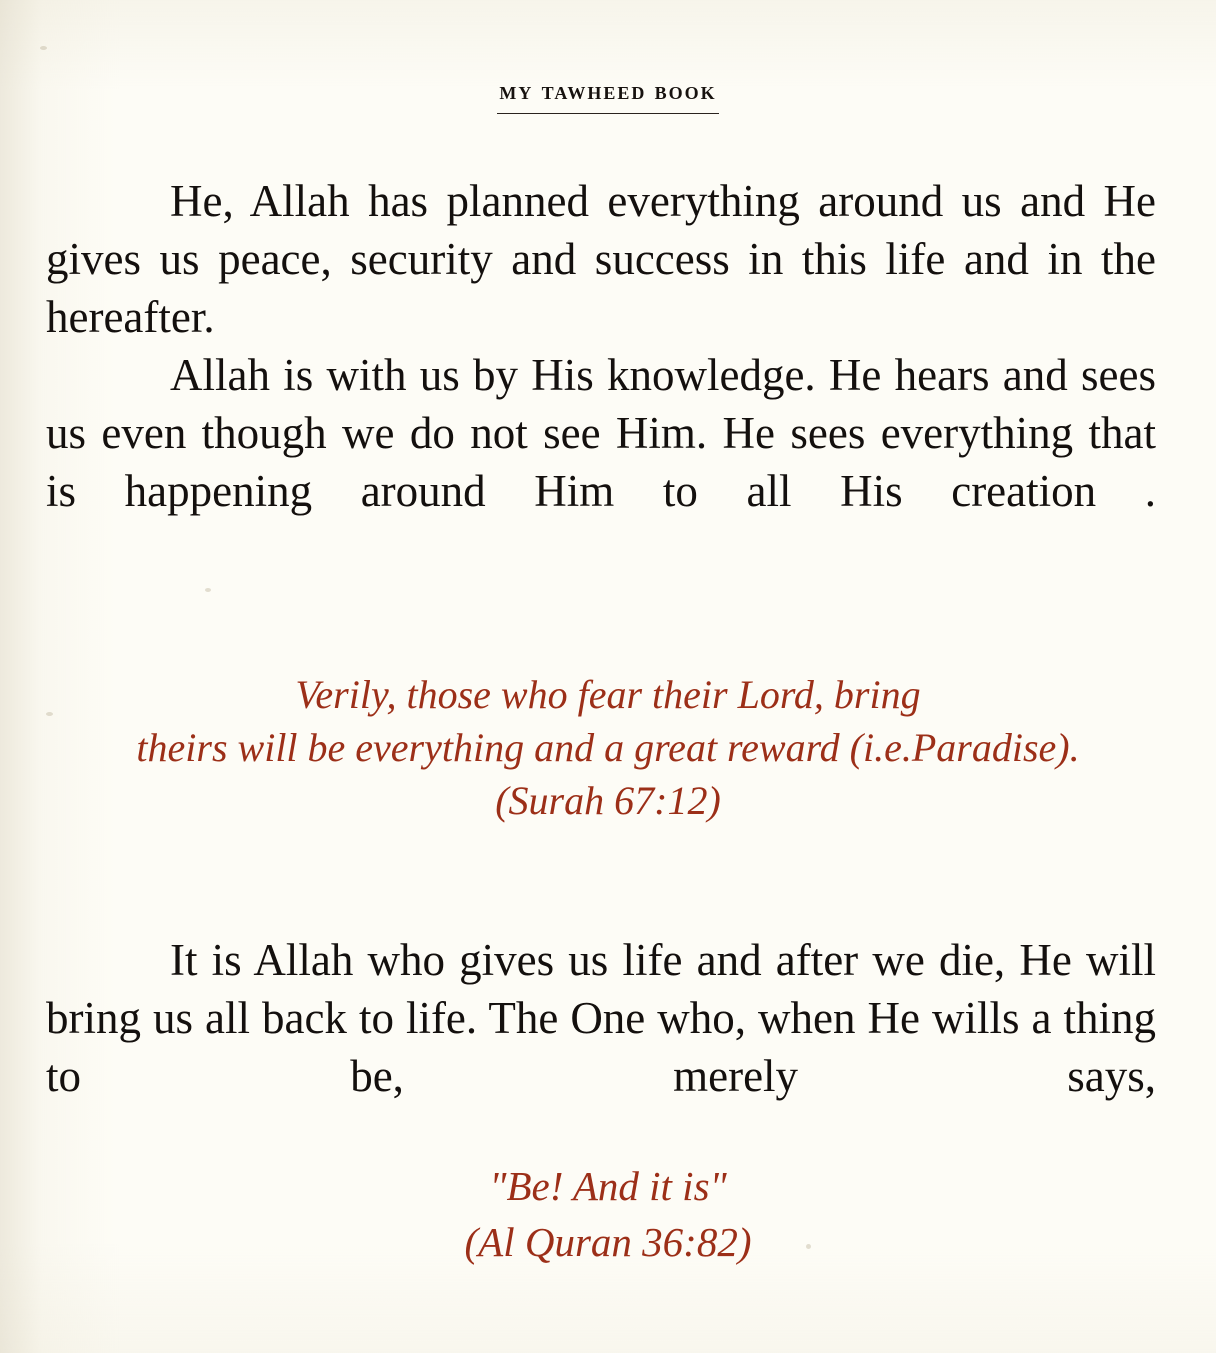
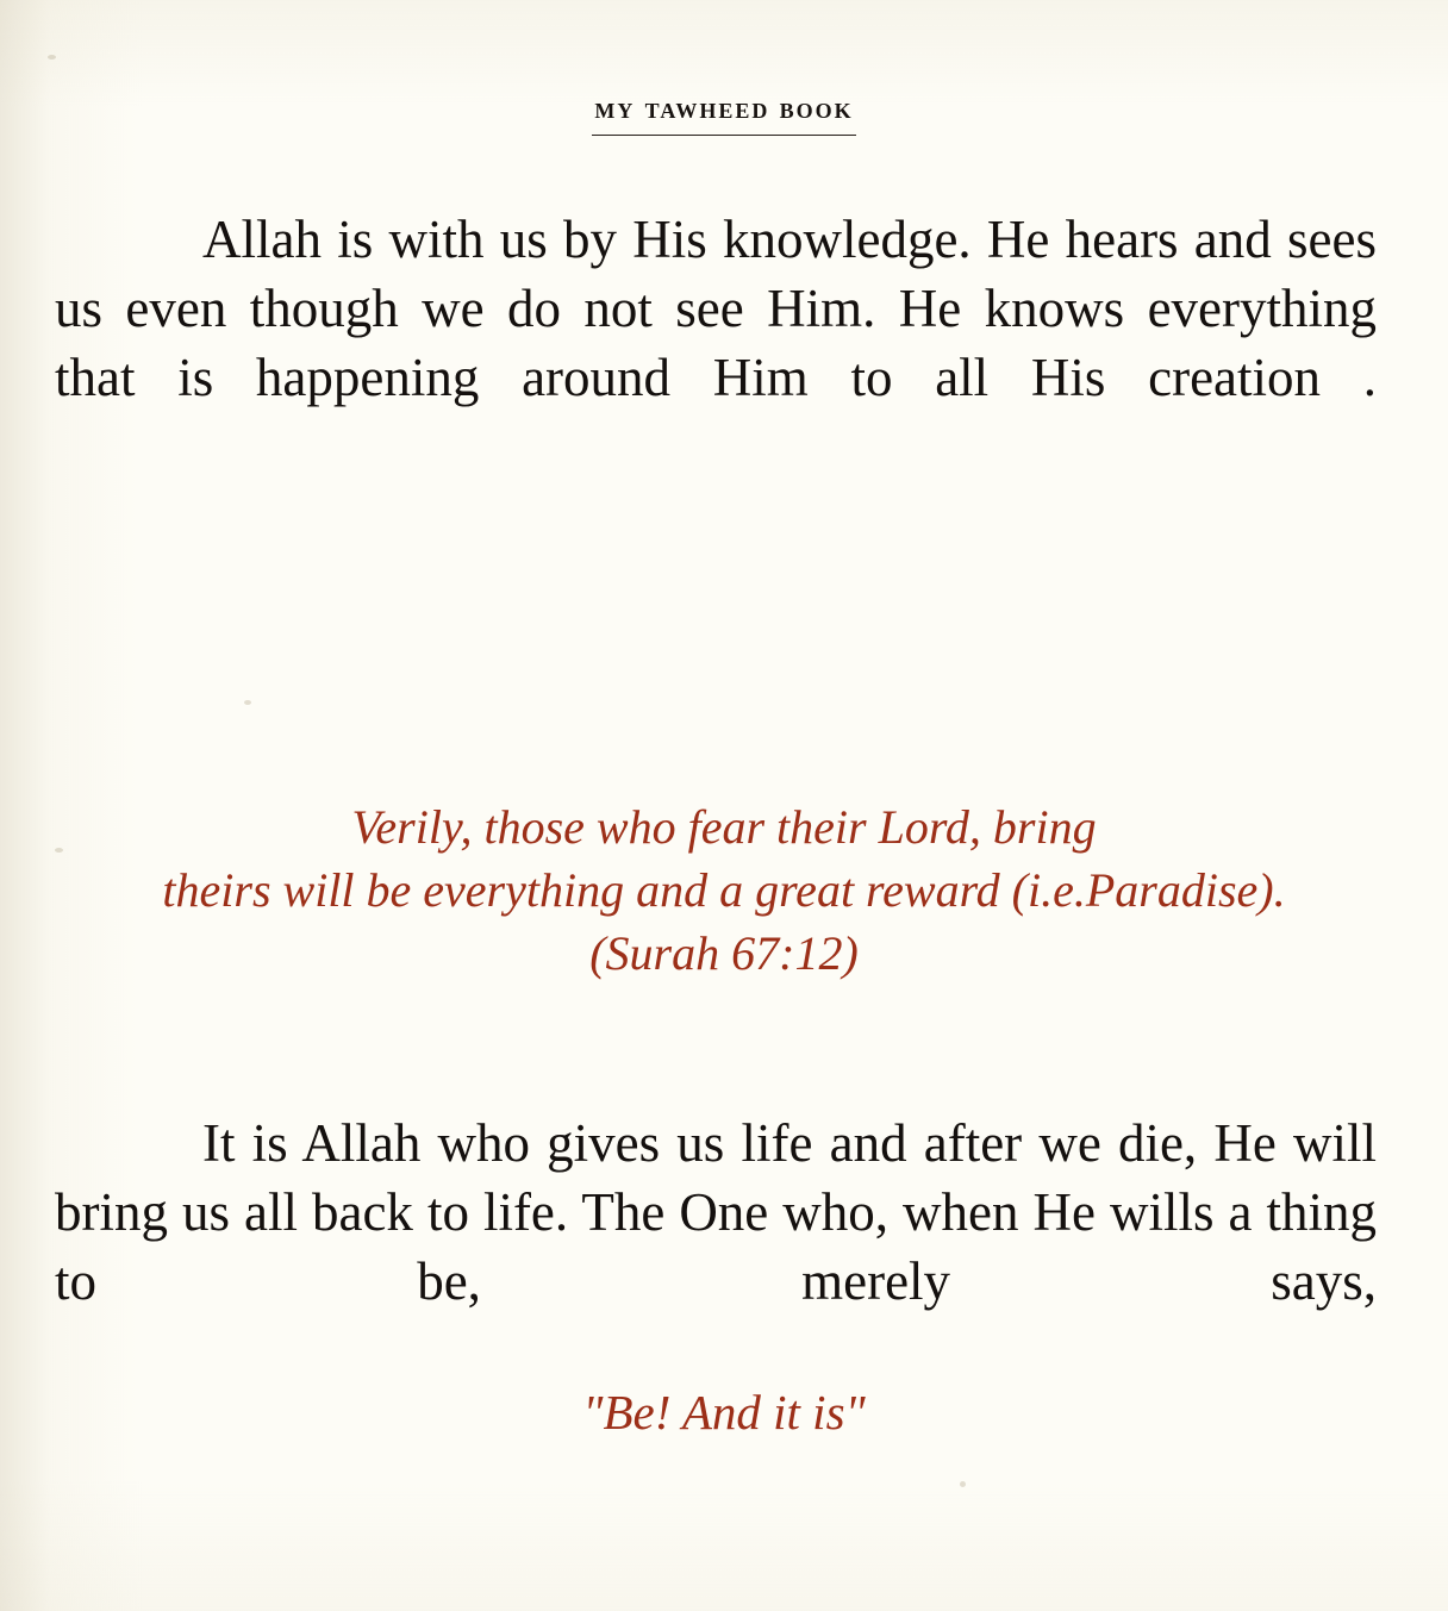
  my tawheed book
- He, Allah has planned everything around us and He gives us peace, security and success in this life and in the hereafter.
- Allah is with us by His knowledge. He hears and sees us even though we do not see Him. He sees everything that is happening around Him to all His creation .
+ Allah is with us by His knowledge. He hears and sees us even though we do not see Him. He knows everything that is happening around Him to all His creation .
  Verily, those who fear their Lord, bring
  theirs will be everything and a great reward (i.e.Paradise).
  (Surah 67:12)
  It is Allah who gives us life and after we die, He will bring us all back to life. The One who, when He wills a thing to be, merely says,
  "Be! And it is"
- (Al Quran 36:82)
